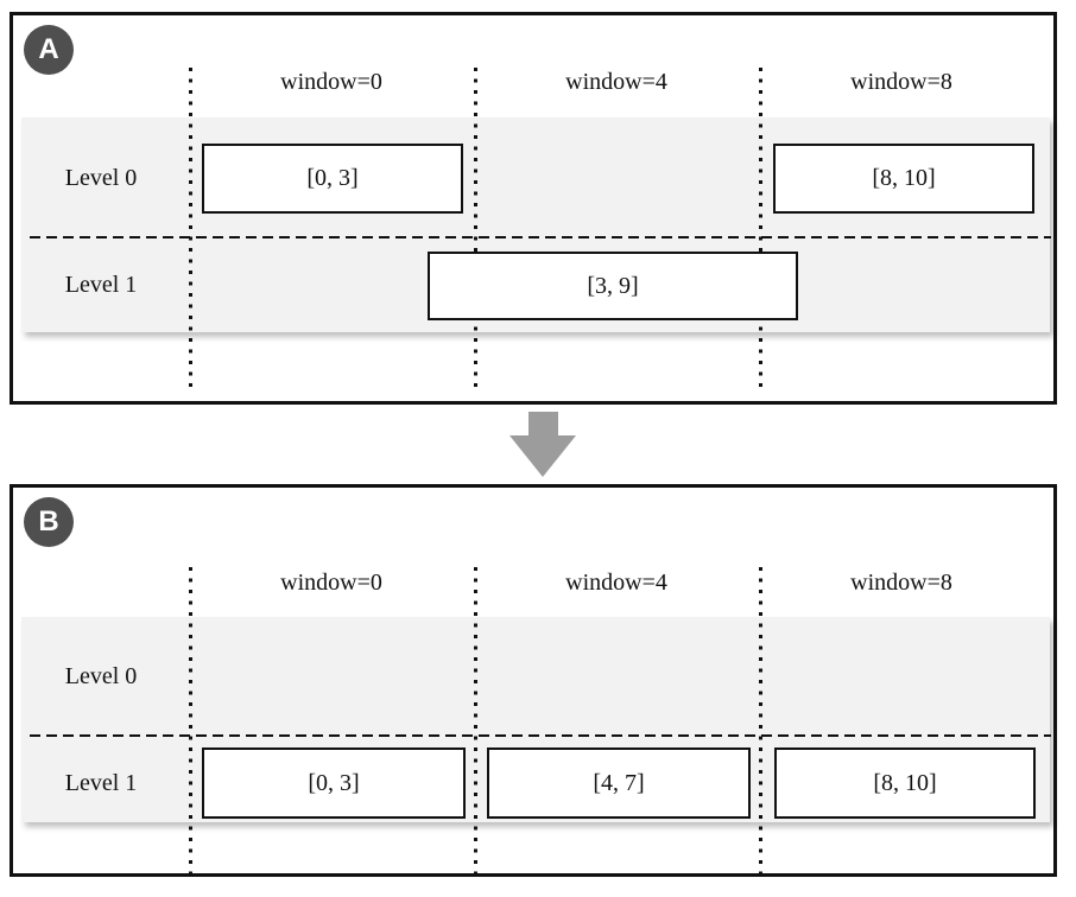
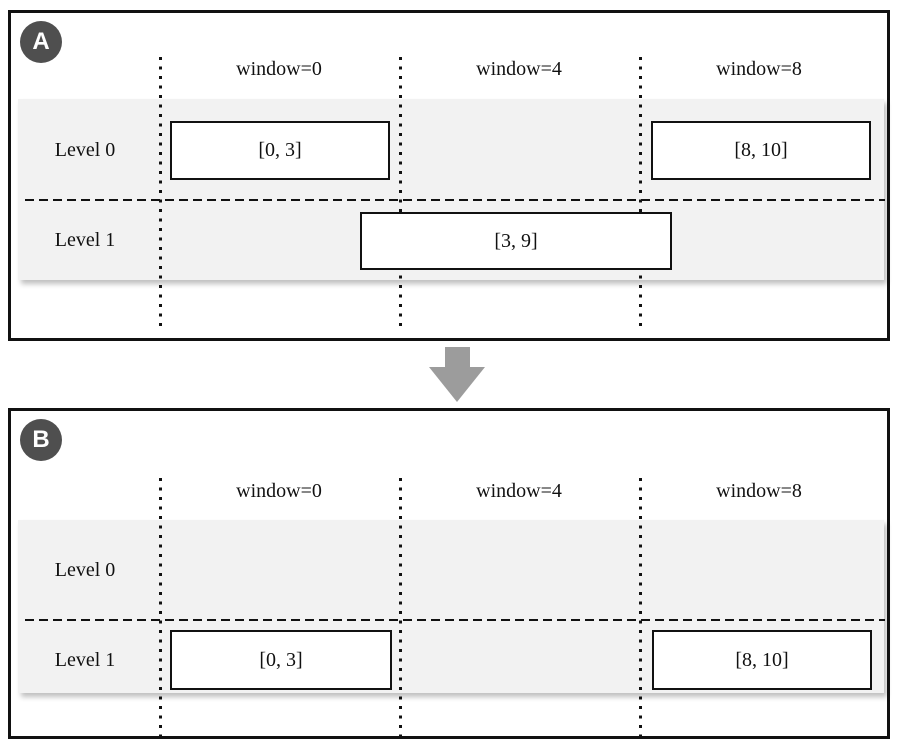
  A
  window=0
  window=4
  window=8
  Level 0
  Level 1
  [0, 3]
  [8, 10]
  [3, 9]
  B
  window=0
  window=4
  window=8
  Level 0
  Level 1
  [0, 3]
- [4, 7]
  [8, 10]
